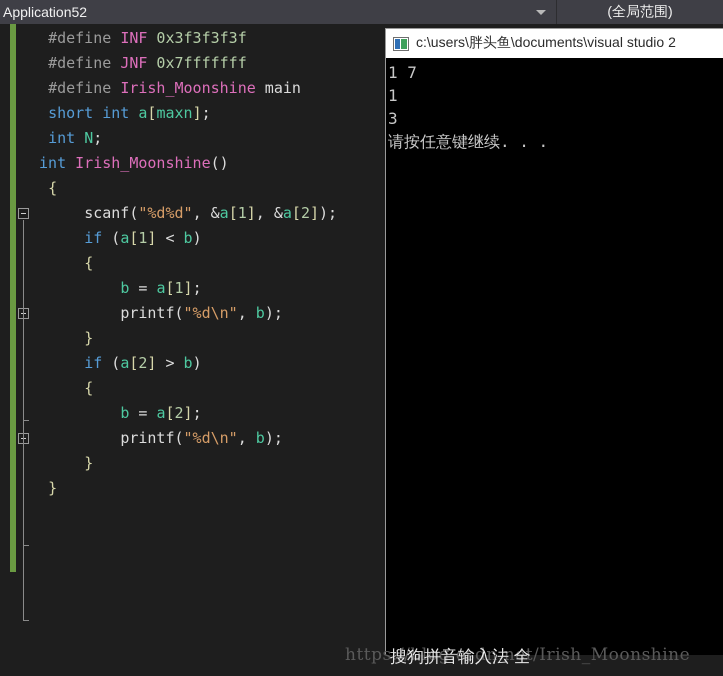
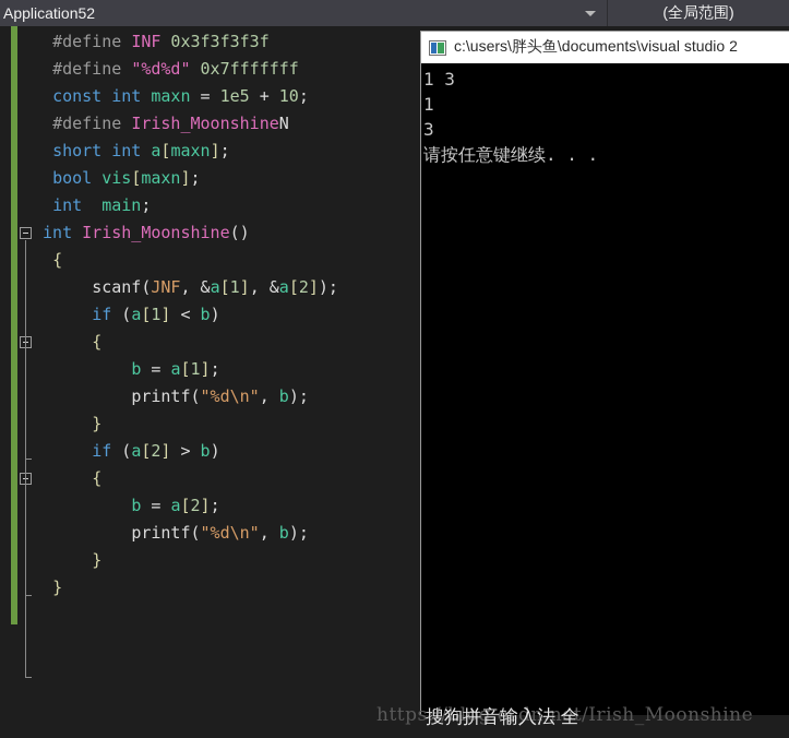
  Application52
  (全局范围)
  #define INF 0x3f3f3f3f
- #define JNF 0x7fffffff
+ #define "%d%d" 0x7fffffff
+ const int maxn = 1e5 + 10;
- #define Irish_Moonshine main
+ #define Irish_MoonshineN
  short int a[maxn];
+ bool vis[maxn];
- int N;
+ int main;
  int Irish_Moonshine()
  {
- scanf("%d%d", &a[1], &a[2]);
+ scanf(JNF, &a[1], &a[2]);
  if (a[1] < b)
  {
  b = a[1];
  printf("%d\n", b);
  }
  if (a[2] > b)
  {
  b = a[2];
  printf("%d\n", b);
  }
  }
  c:\users\胖头鱼\documents\visual studio 2
- 1 7
+ 1 3
  1
  3
  请按任意键继续. . .
  https://blog.csdn.net/Irish_Moonshine
  搜狗拼音输入法 全
